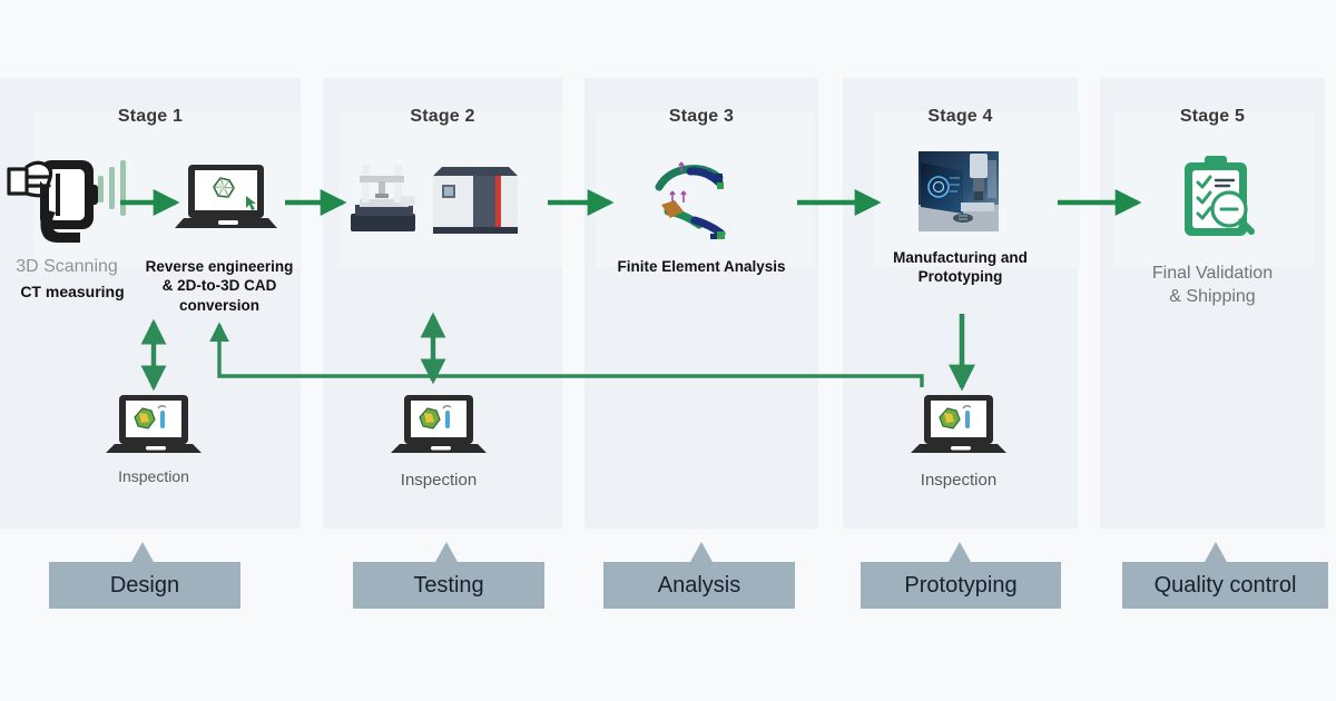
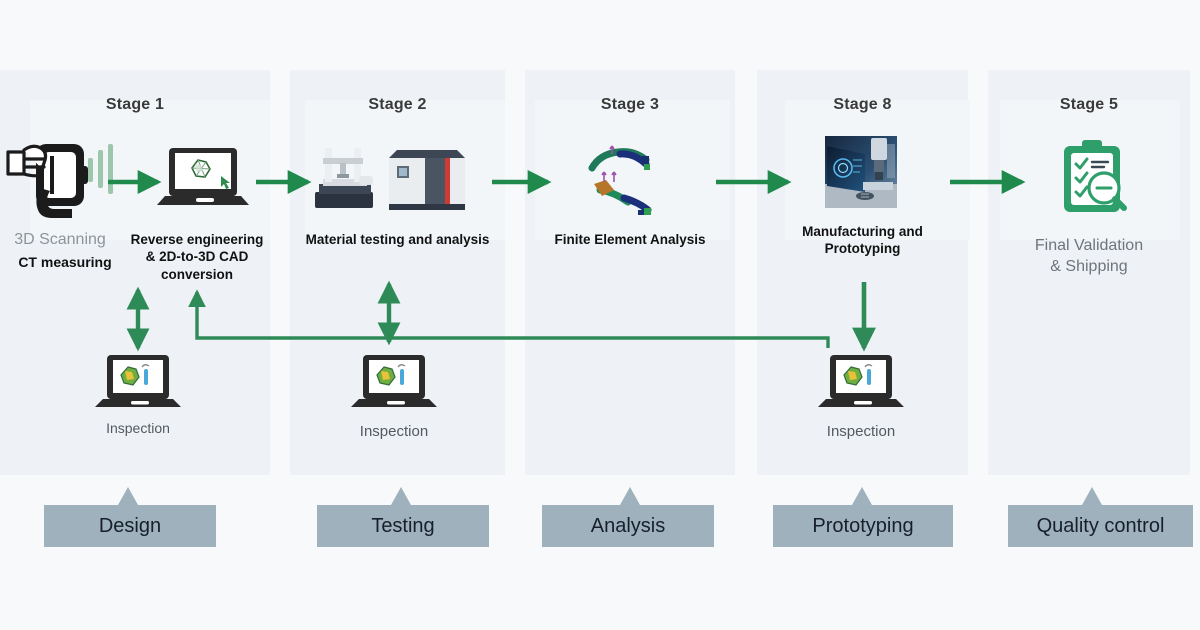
  Stage 1
  Stage 2
  Stage 3
- Stage 4
+ Stage 8
  Stage 5
  3D Scanning
  CT measuring
  Reverse engineering
  & 2D-to-3D CAD
  conversion
+ Material testing and analysis
  Finite Element Analysis
  Manufacturing and
  Prototyping
  Final Validation
  & Shipping
  Inspection
  Inspection
  Inspection
  Design
  Testing
  Analysis
  Prototyping
  Quality control
